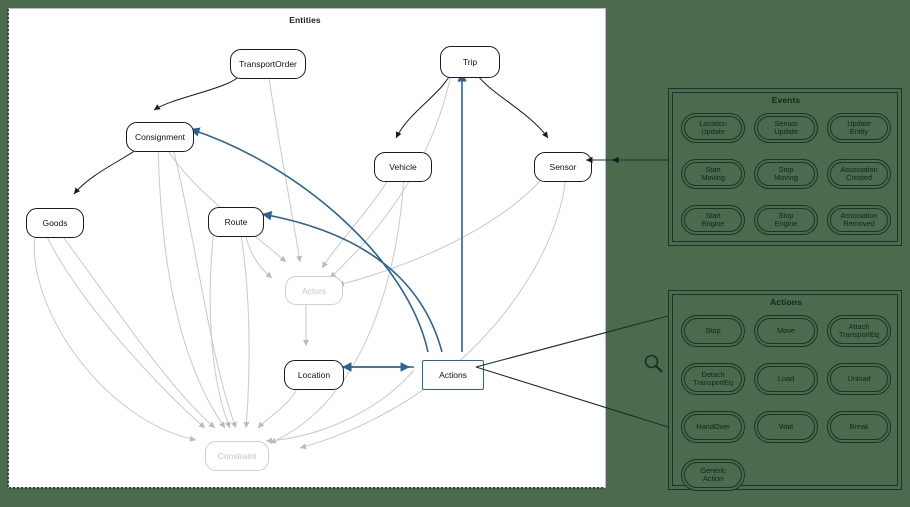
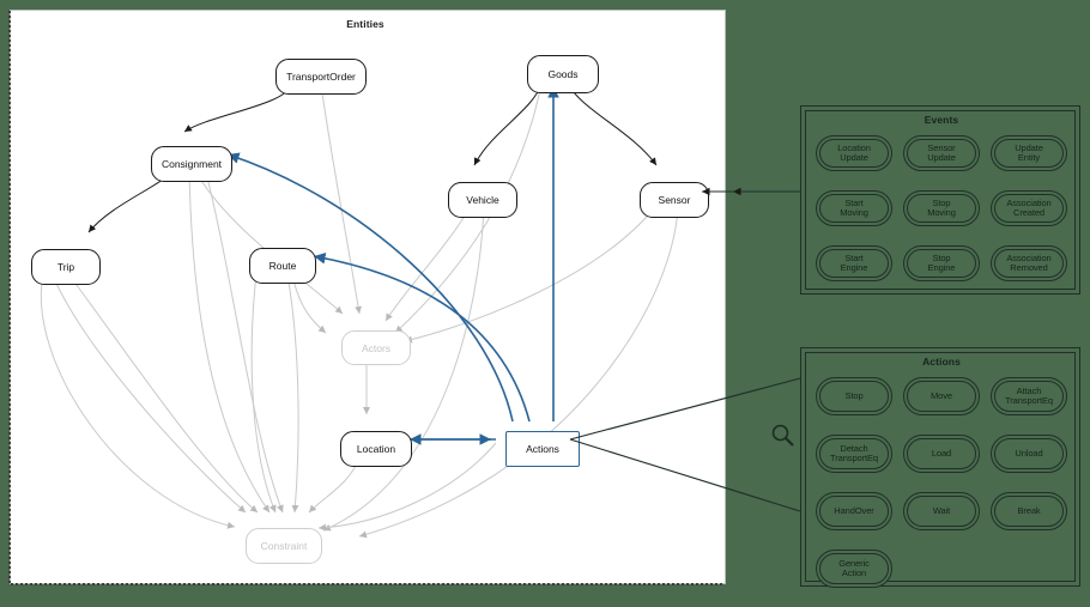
  Entities
  Events
  Location
  Update
  Sensor
  Update
  Update
  Entity
  Start
  Moving
  Stop
  Moving
  Association
  Created
  Start
  Engine
  Stop
  Engine
  Association
  Removed
  Actions
  Stop
  Move
  Attach
  TransportEq
  Detach
  TransportEq
  Load
  Unload
  HandOver
  Wait
  Break
  Generic
  Action
  TransportOrder
  Consignment
- Goods
+ Trip
  Route
- Trip
+ Goods
  Vehicle
  Sensor
  Actors
  Location
  Actions
  Constraint
